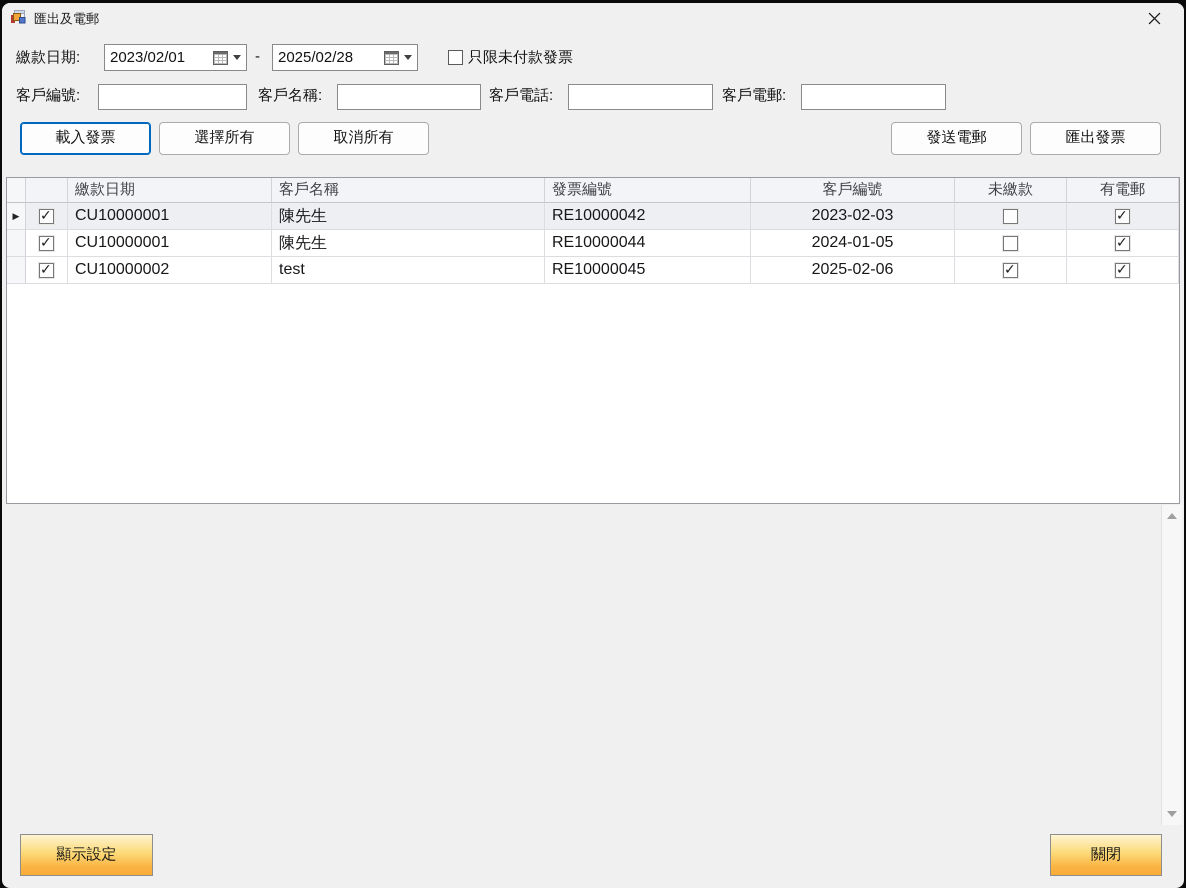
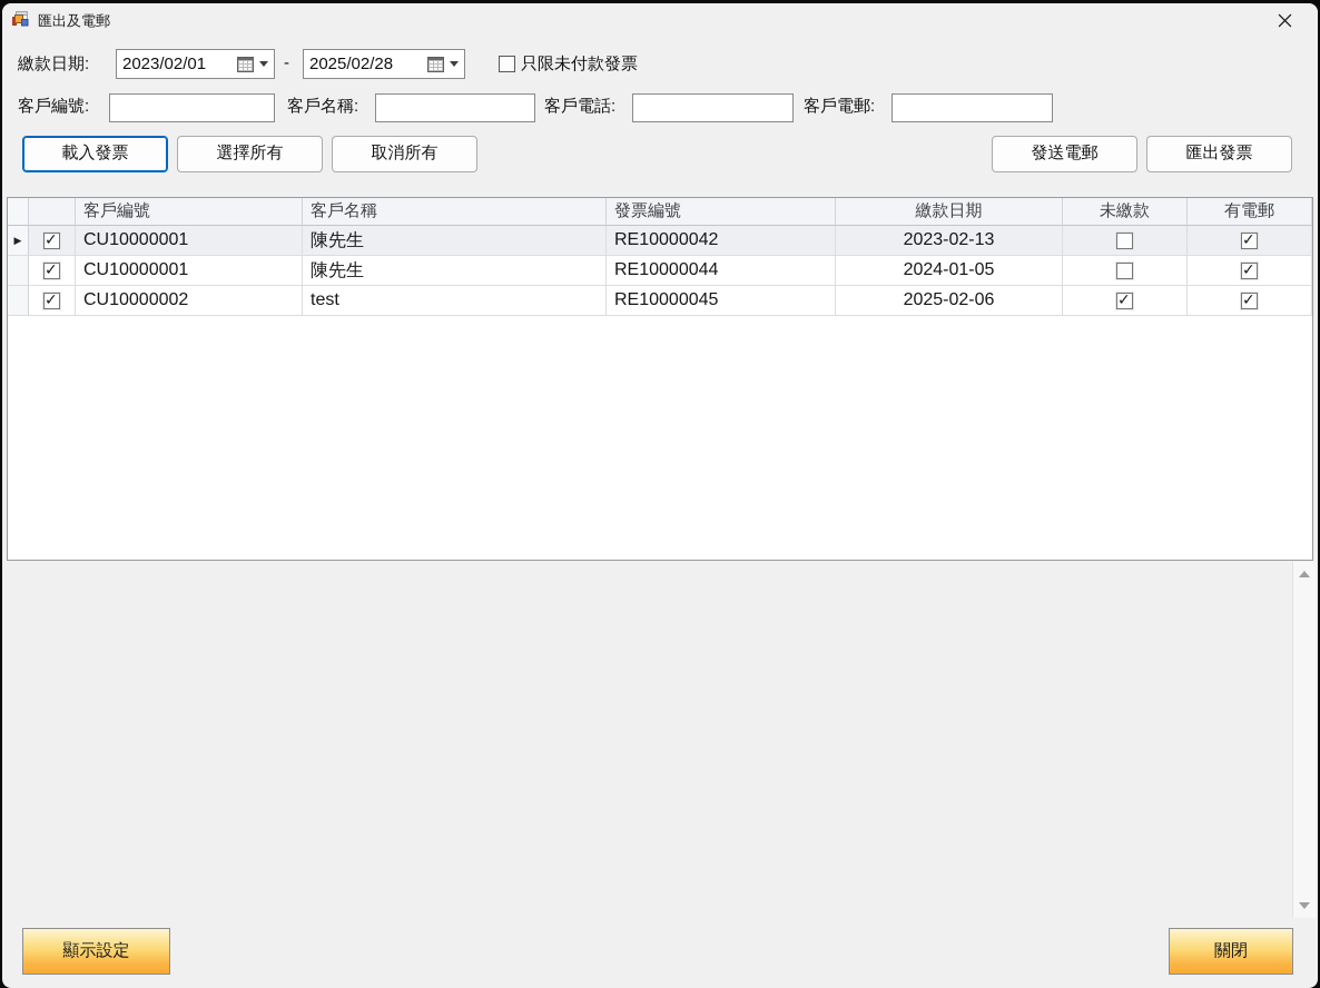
  匯出及電郵
  繳款日期:
  2023/02/01
  -
  2025/02/28
  只限未付款發票
  客戶編號:
  客戶名稱:
  客戶電話:
  客戶電郵:
  載入發票
  選擇所有
  取消所有
  發送電郵
  匯出發票
- 繳款日期
+ 客戶編號
  客戶名稱
  發票編號
- 客戶編號
+ 繳款日期
  未繳款
  有電郵
  ▶
  CU10000001
  陳先生
  RE10000042
- 2023-02-03
+ 2023-02-13
  CU10000001
  陳先生
  RE10000044
  2024-01-05
  CU10000002
  test
  RE10000045
  2025-02-06
  顯示設定
  關閉
